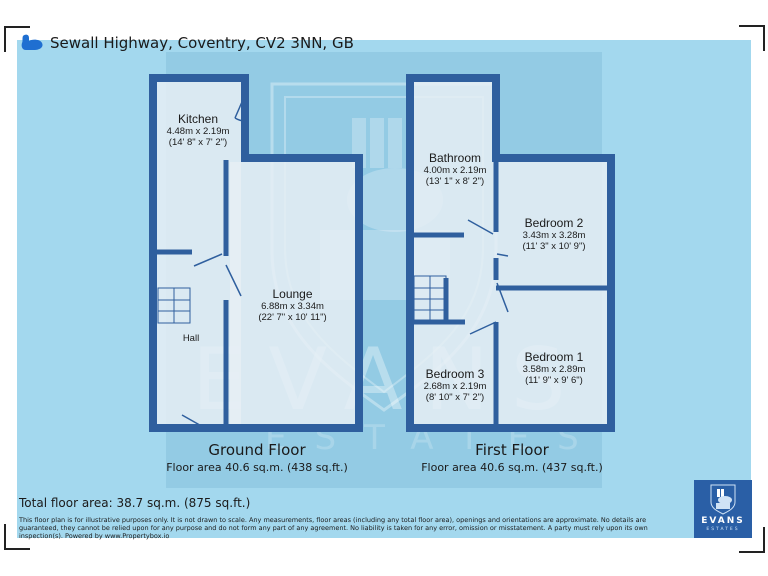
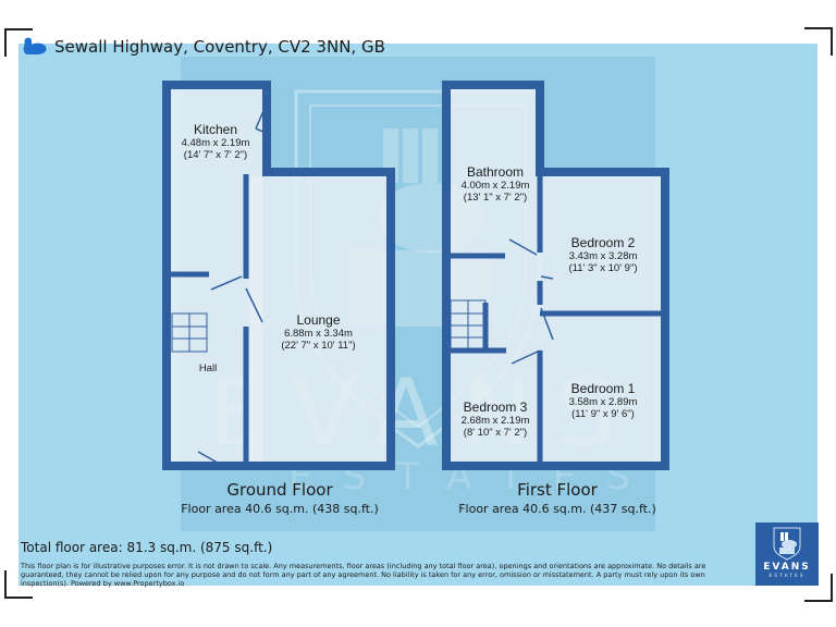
  Sewall Highway, Coventry, CV2 3NN, GB
  EVANS
  ESTATES
  Kitchen
  4.48m x 2.19m
- (14' 8" x 7' 2")
+ (14' 7" x 7' 2")
  Lounge
  6.88m x 3.34m
  (22' 7" x 10' 11")
  Hall
  Bathroom
  4.00m x 2.19m
- (13' 1" x 8' 2")
+ (13' 1" x 7' 2")
  Bedroom 2
  3.43m x 3.28m
  (11' 3" x 10' 9")
  Bedroom 1
  3.58m x 2.89m
  (11' 9" x 9' 6")
  Bedroom 3
  2.68m x 2.19m
  (8' 10" x 7' 2")
  Ground Floor
  Floor area 40.6 sq.m. (438 sq.ft.)
  First Floor
  Floor area 40.6 sq.m. (437 sq.ft.)
- Total floor area: 38.7 sq.m. (875 sq.ft.)
+ Total floor area: 81.3 sq.m. (875 sq.ft.)
- This floor plan is for illustrative purposes only. It is not drawn to scale. Any measurements, floor areas (including any total floor area), openings and orientations are approximate. No details are guaranteed, they cannot be relied upon for any purpose and do not form any part of any agreement. No liability is taken for any error, omission or misstatement. A party must rely upon its own inspection(s). Powered by www.Propertybox.io
+ This floor plan is for illustrative purposes error. It is not drawn to scale. Any measurements, floor areas (including any total floor area), openings and orientations are approximate. No details are guaranteed, they cannot be relied upon for any purpose and do not form any part of any agreement. No liability is taken for any error, omission or misstatement. A party must rely upon its own inspection(s). Powered by www.Propertybox.io
  EVANS
